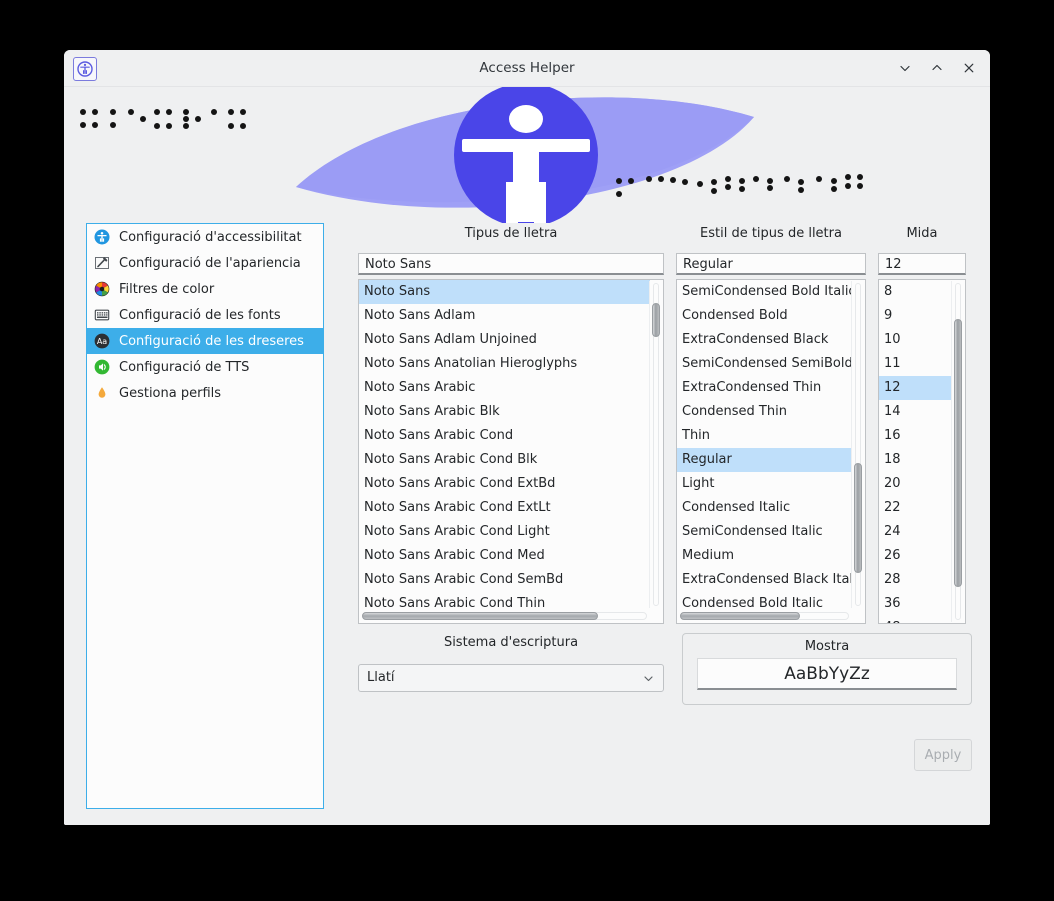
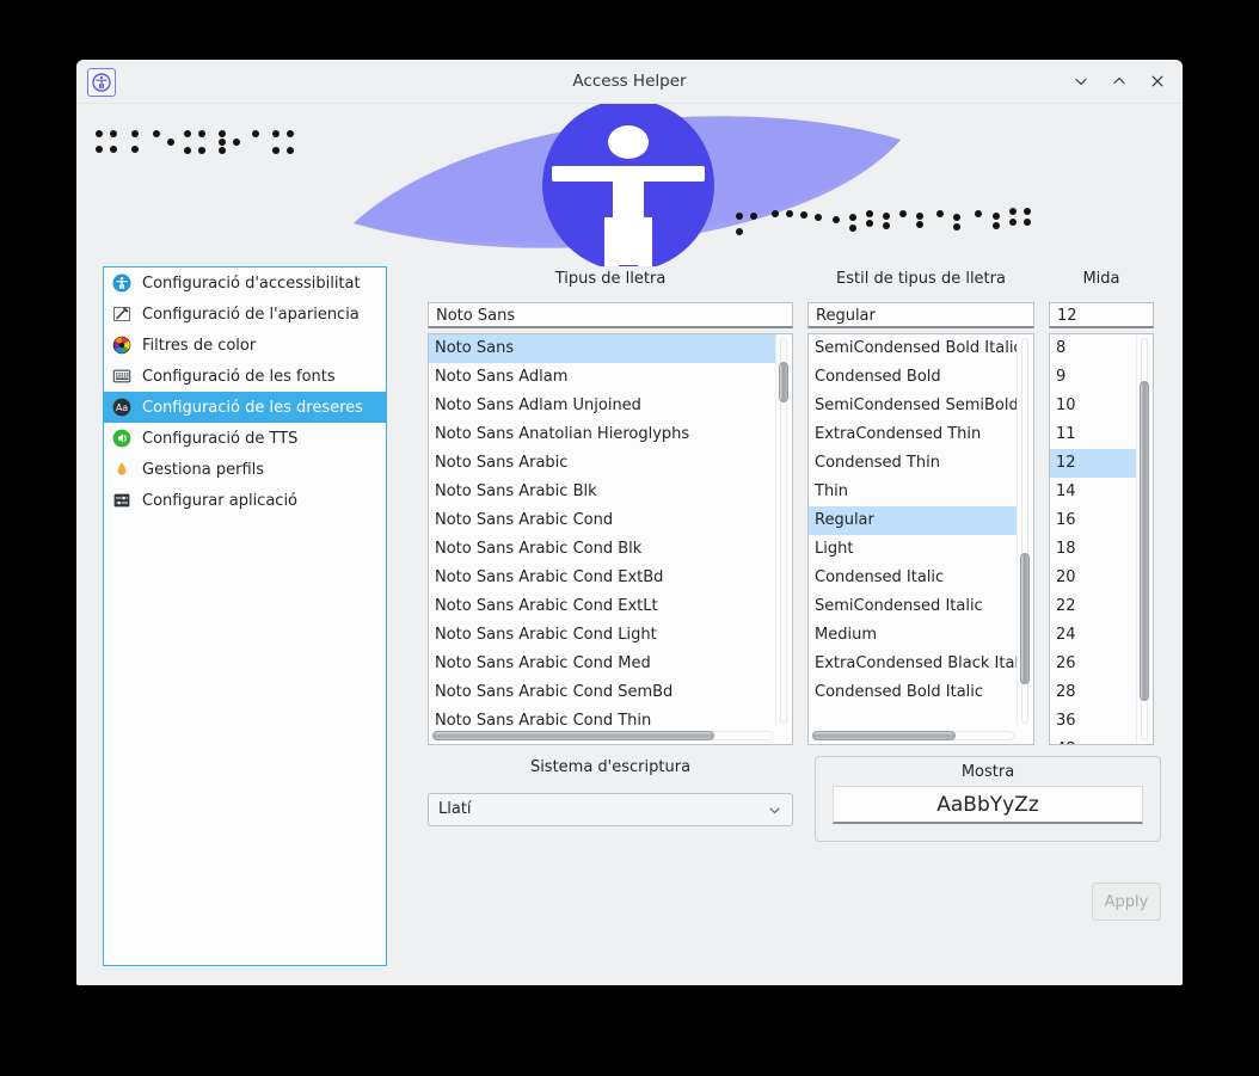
  Access Helper
  Configuració d'accessibilitat
  Configuració de l'apariencia
  Filtres de color
  Configuració de les fonts
  Aa
  Configuració de les dreseres
  Configuració de TTS
  Gestiona perfils
+ Configurar aplicació
  Tipus de lletra
  Noto Sans
  Noto Sans
  Noto Sans Adlam
  Noto Sans Adlam Unjoined
  Noto Sans Anatolian Hieroglyphs
  Noto Sans Arabic
  Noto Sans Arabic Blk
  Noto Sans Arabic Cond
  Noto Sans Arabic Cond Blk
  Noto Sans Arabic Cond ExtBd
  Noto Sans Arabic Cond ExtLt
  Noto Sans Arabic Cond Light
  Noto Sans Arabic Cond Med
  Noto Sans Arabic Cond SemBd
  Noto Sans Arabic Cond Thin
  Estil de tipus de lletra
  Regular
  SemiCondensed Bold Itali
  Condensed Bold
- ExtraCondensed Black
  SemiCondensed SemiBold
  ExtraCondensed Thin
  Condensed Thin
  Thin
  Regular
  Light
  Condensed Italic
  SemiCondensed Italic
  Medium
  ExtraCondensed Black Ita
  Condensed Bold Italic
  Mida
  12
  8
  9
  10
  11
  12
  14
  16
  18
  20
  22
  24
  26
  28
  36
  Sistema d'escriptura
  Llatí
  Mostra
  AaBbYyZz
  Apply
